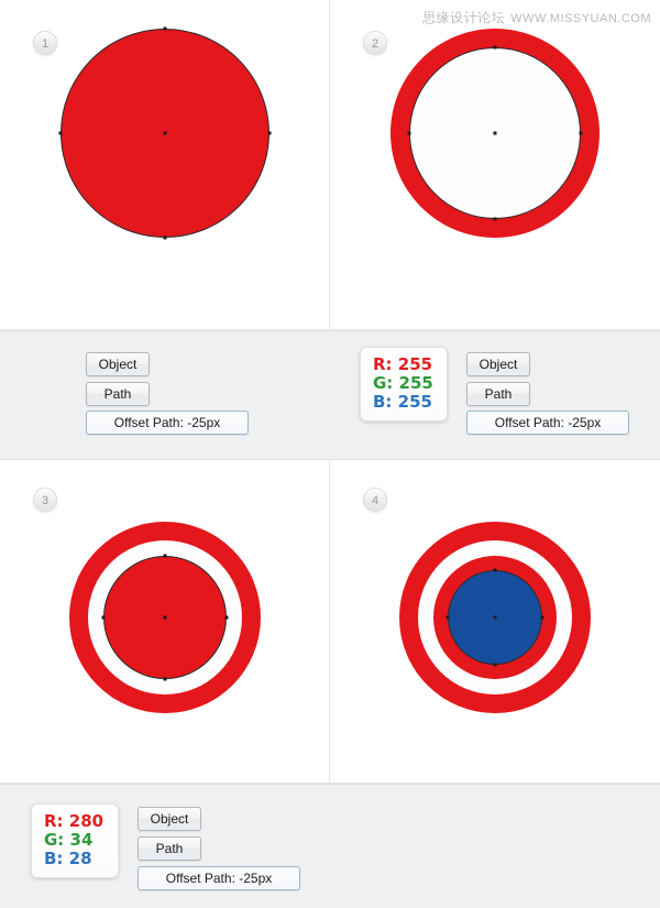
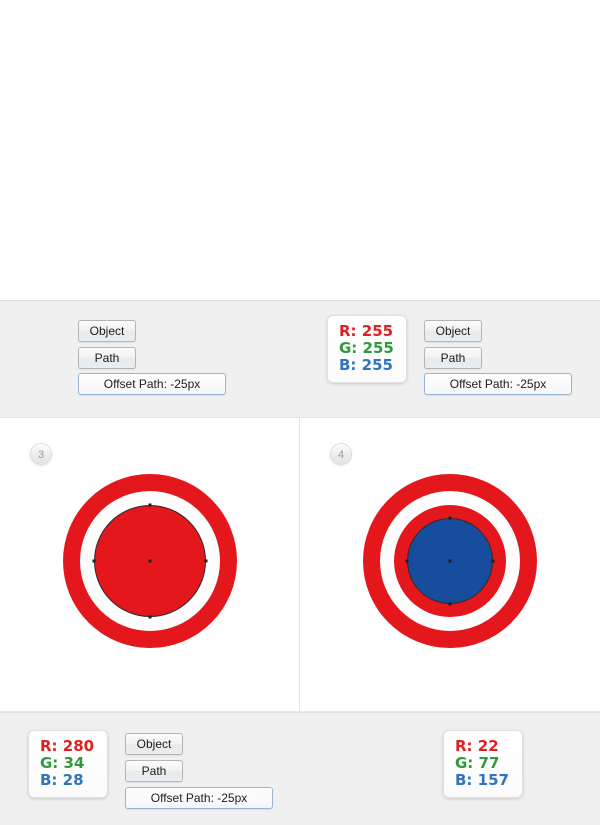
- 1
- 2
- 思缘设计论坛 WWW.MISSYUAN.COM
  Object
  Path
  Offset Path: -25px
  R: 255
  G: 255
  B: 255
  Object
  Path
  Offset Path: -25px
  3
  4
  R: 280
  G: 34
  B: 28
  Object
  Path
  Offset Path: -25px
+ R: 22
+ G: 77
+ B: 157
